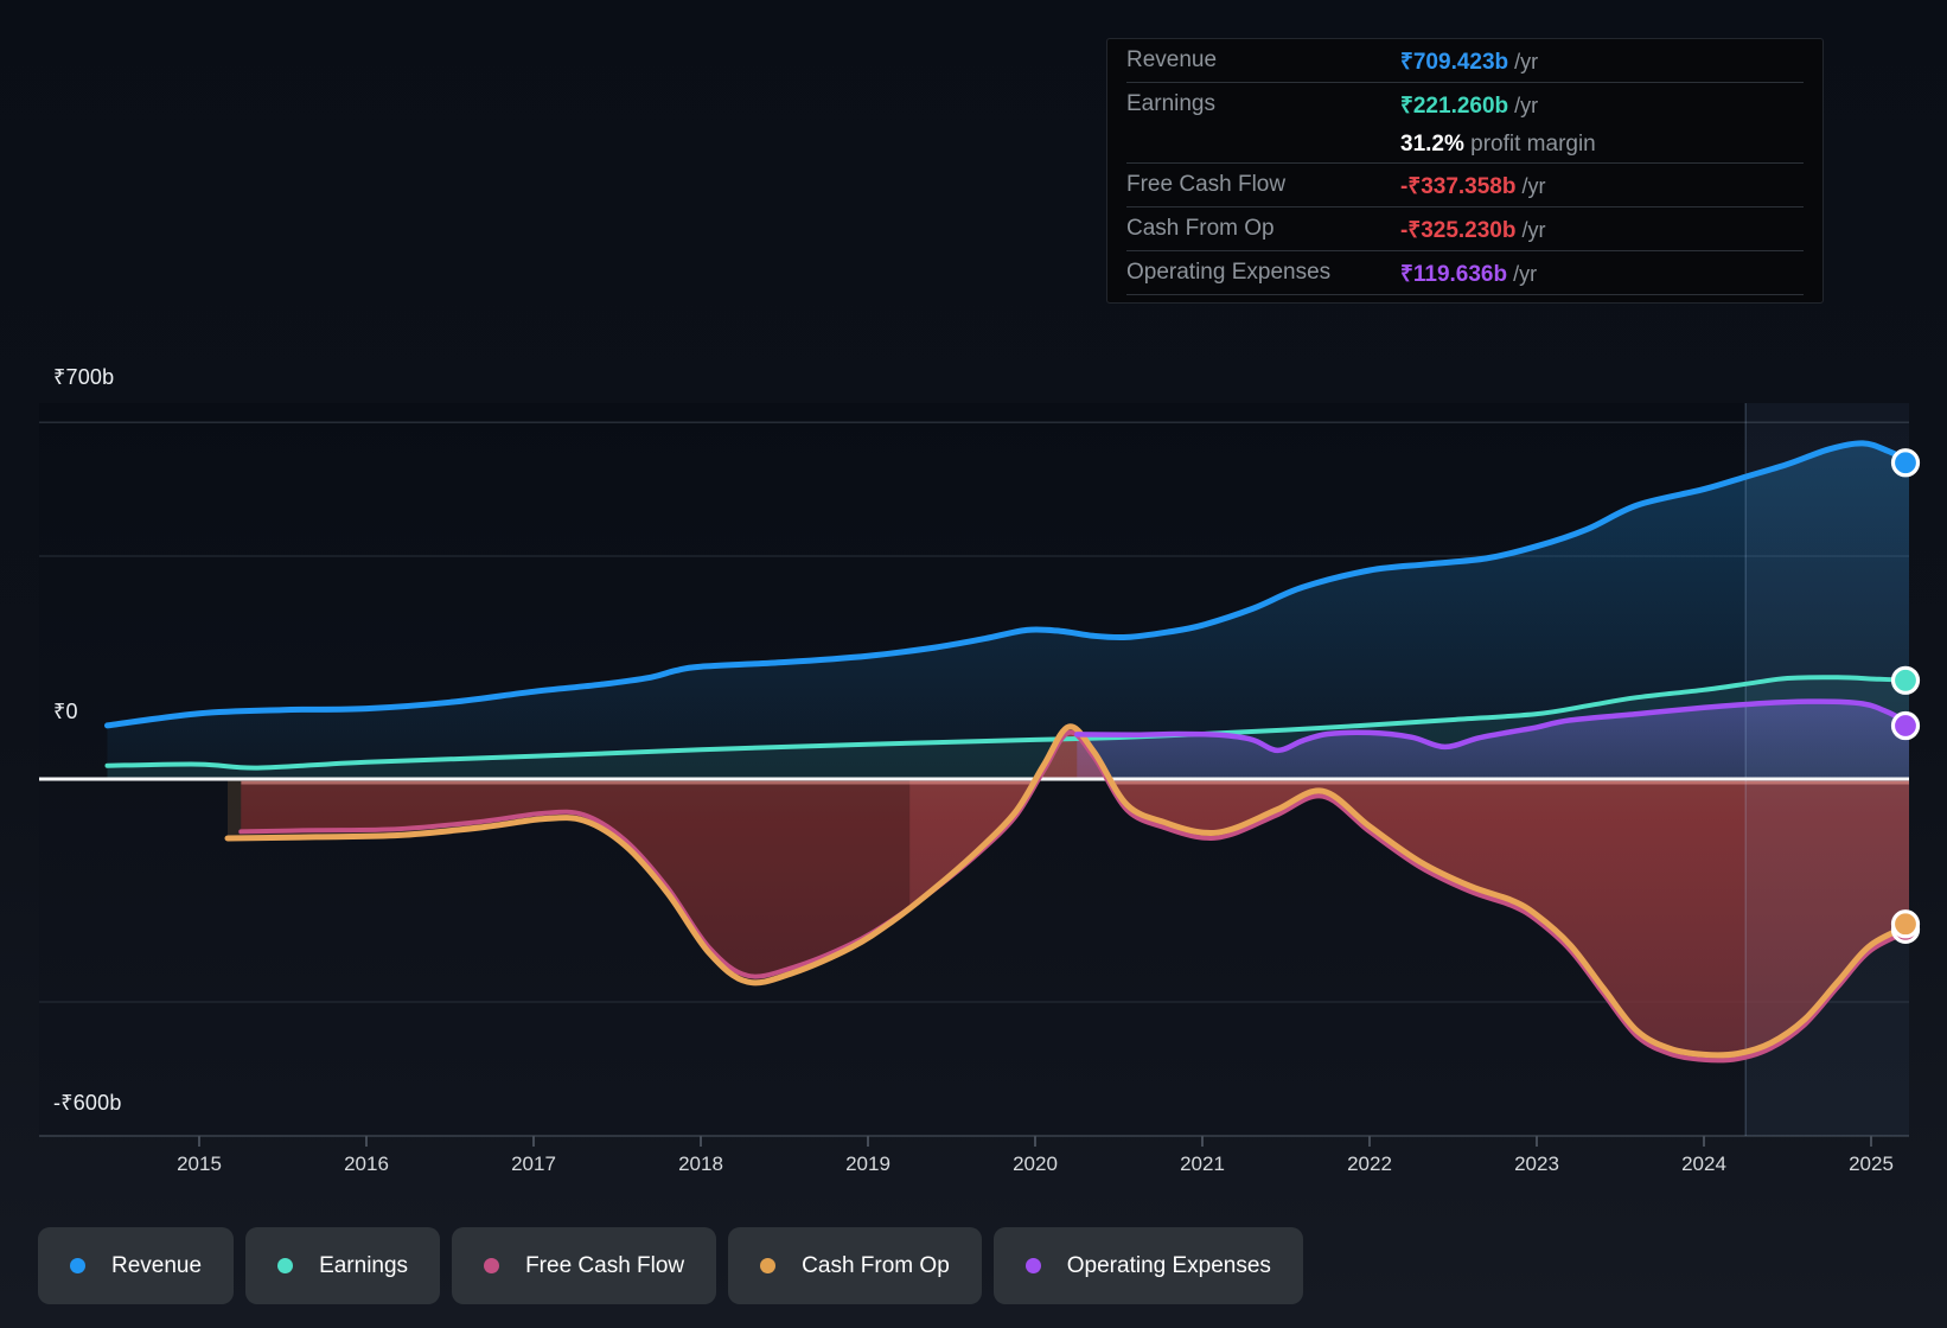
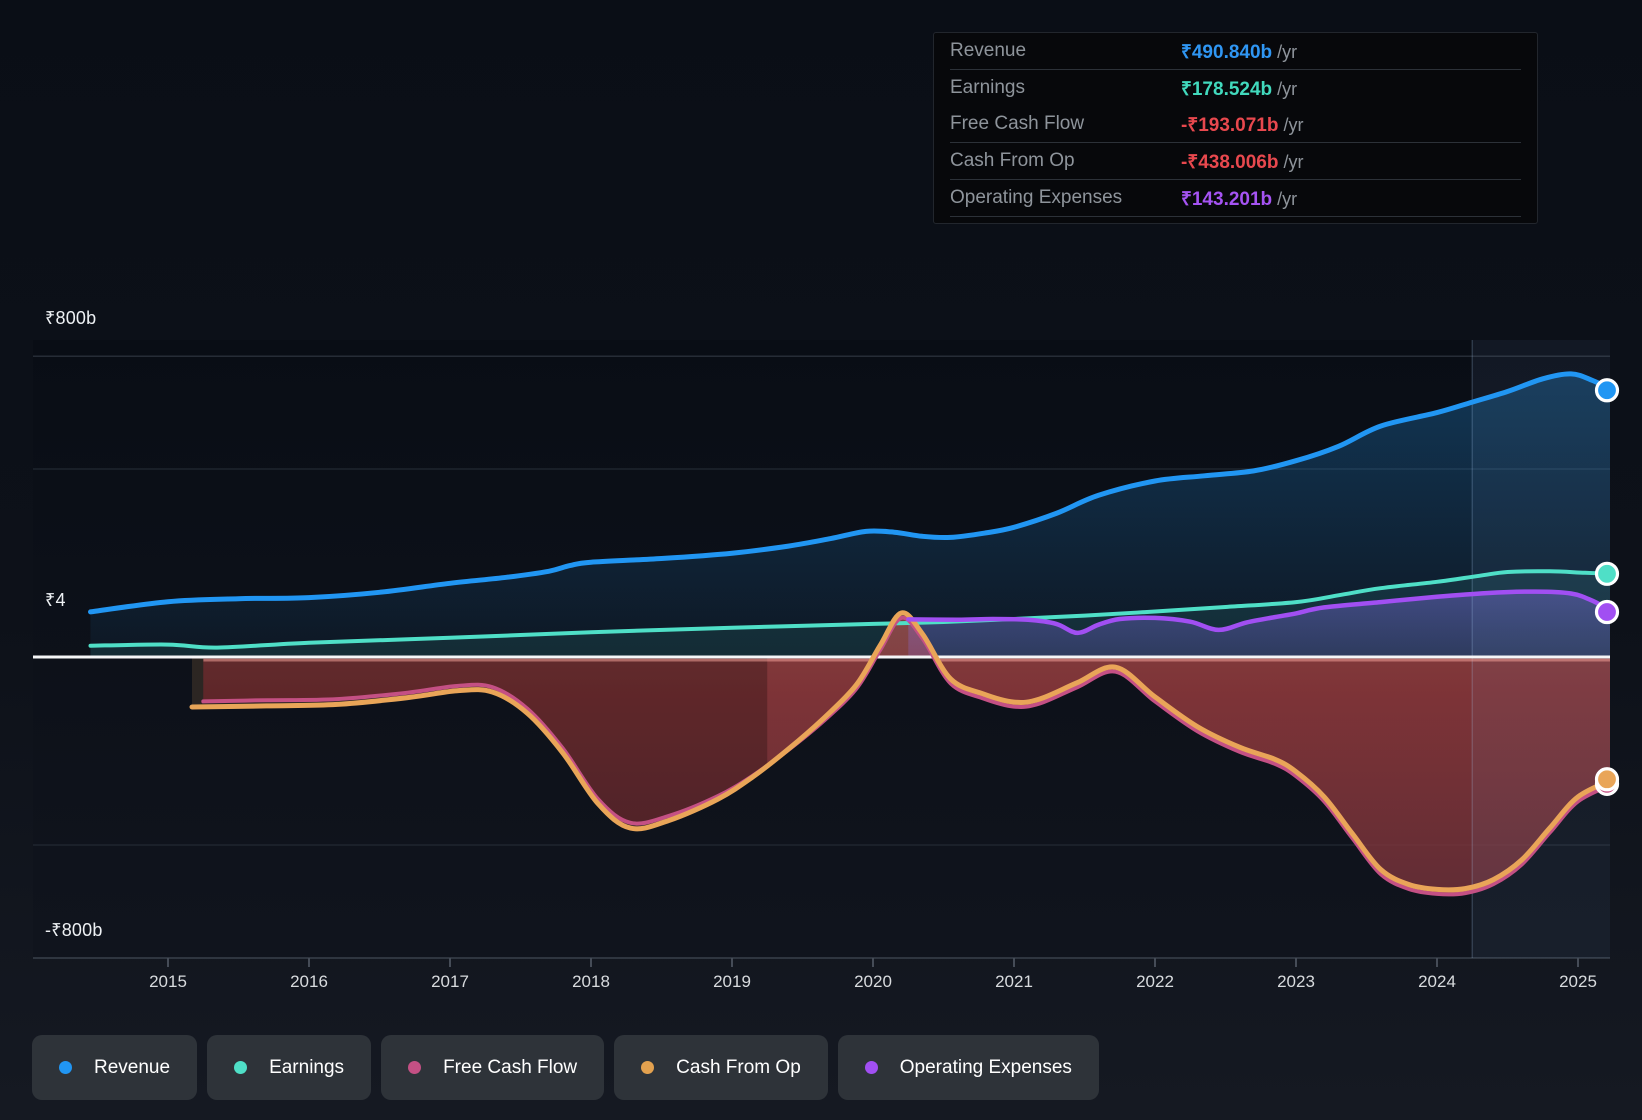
- ₹700b
+ ₹800b
- ₹0
+ ₹4
- -₹600b
+ -₹800b
  2015
  2016
  2017
  2018
  2019
  2020
  2021
  2022
  2023
  2024
  2025
  Revenue
- ₹709.423b /yr
+ ₹490.840b /yr
  Earnings
- ₹221.260b /yr
+ ₹178.524b /yr
- 31.2% profit margin
  Free Cash Flow
- -₹337.358b /yr
+ -₹193.071b /yr
  Cash From Op
- -₹325.230b /yr
+ -₹438.006b /yr
  Operating Expenses
- ₹119.636b /yr
+ ₹143.201b /yr
  Revenue
  Earnings
  Free Cash Flow
  Cash From Op
  Operating Expenses
